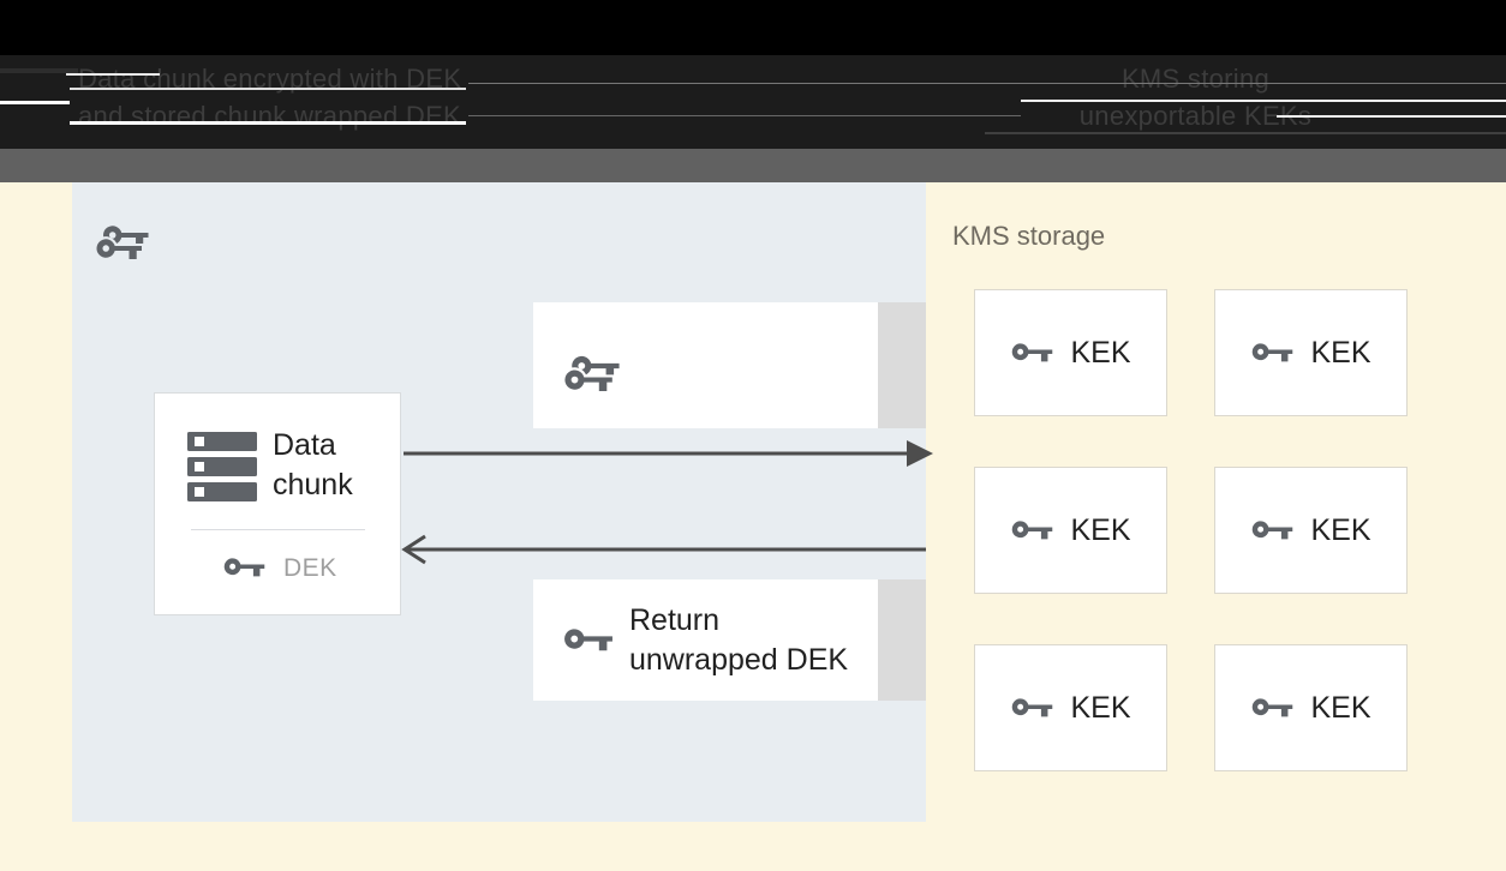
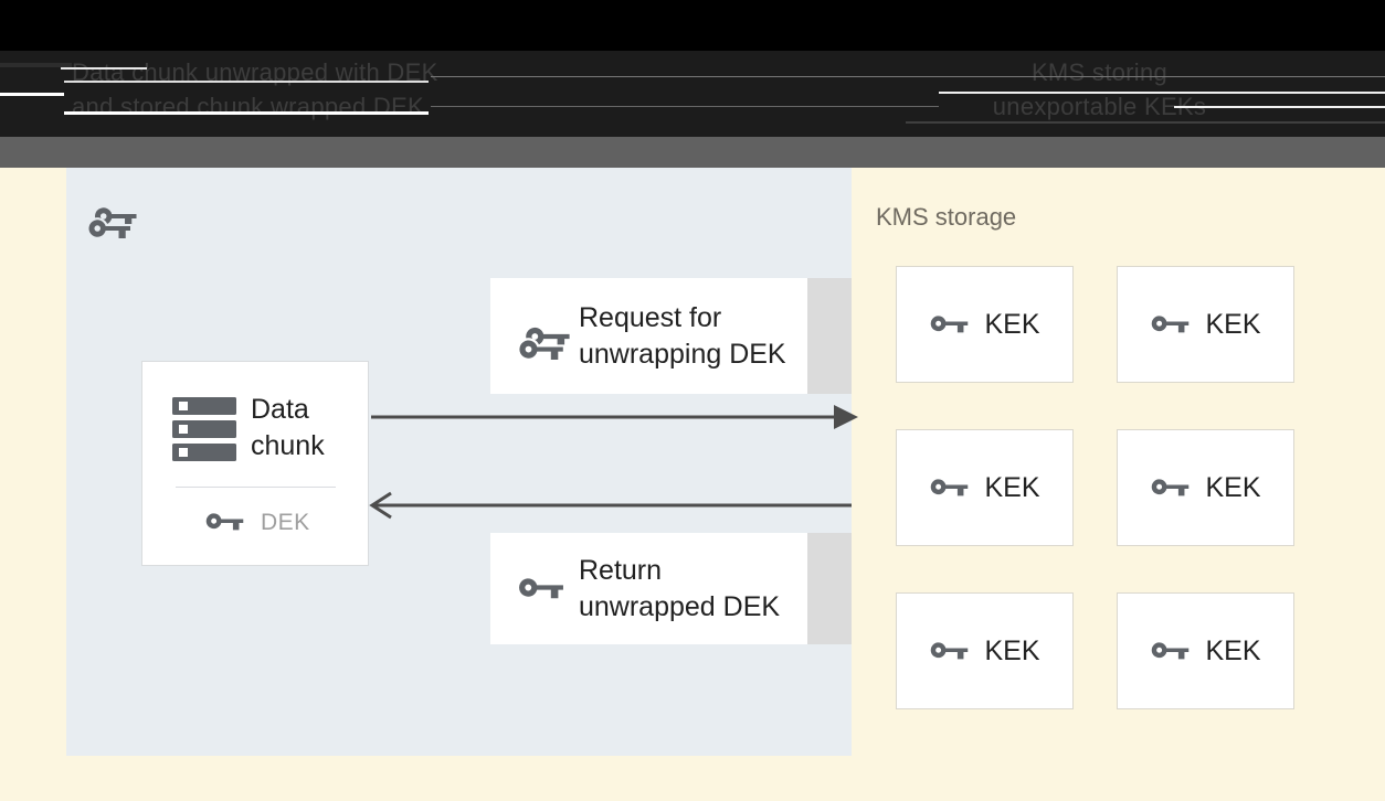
- Data chunk encrypted with DEK
+ Data chunk unwrapped with DEK
  and stored chunk wrapped DEK
  KMS storing
  unexportable KE
  Data chunk
  DEK
+ Request for unwrapping DEK
  Return unwrapped DEK
  KMS storage
  KEK
  KEK
  KEK
  KEK
  KEK
  KEK
